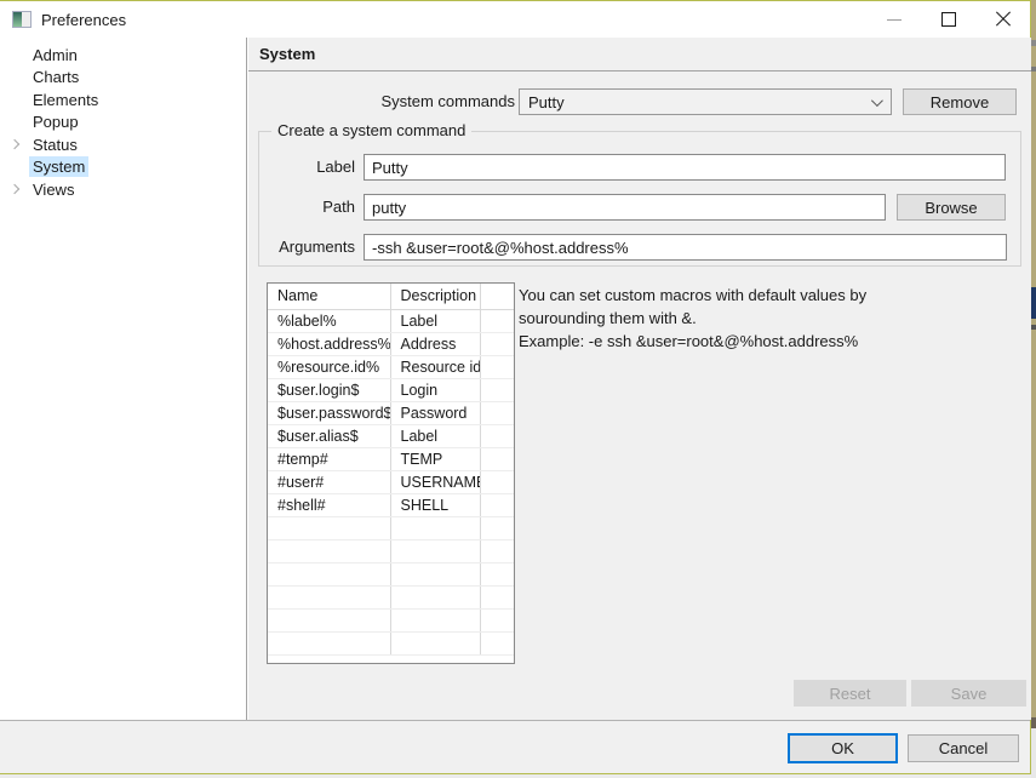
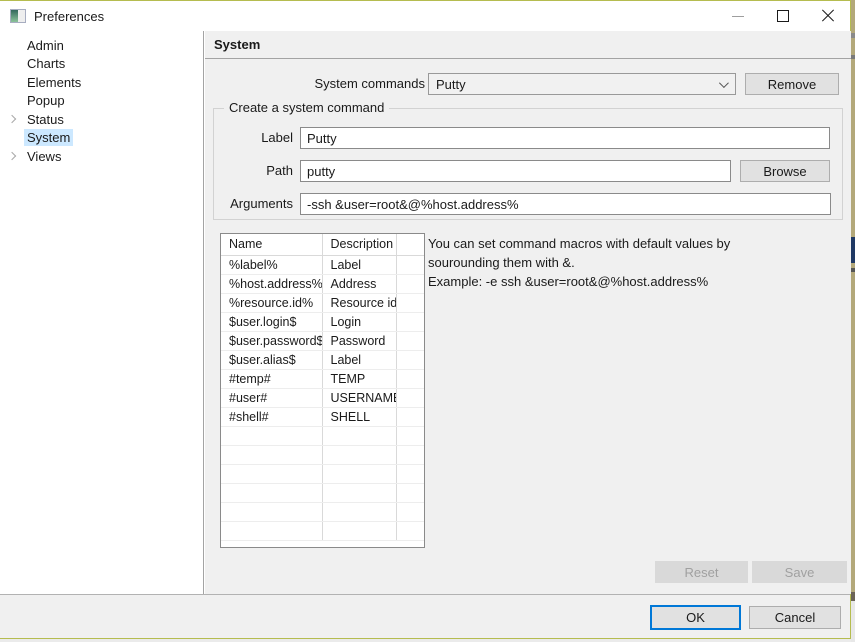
  Preferences
  Admin
  Charts
  Elements
  Popup
  Status
  System
  Views
  System
  System commands
  Putty
  Remove
  Create a system command
  Label
  Putty
  Path
  putty
  Browse
  Arguments
  -ssh &user=root&@%host.address%
  Name	Description
  %label%	Label
  %host.address%	Address
  %resource.id%	Resource id
  $user.login$	Login
  $user.password$	Password
  $user.alias$	Label
  #temp#	TEMP
  #user#	USERNAM
  #shell#	SHELL
- You can set custom macros with default values by
+ You can set command macros with default values by
  sourounding them with &.
  Example: -e ssh &user=root&@%host.address%
  Reset
  Save
  OK
  Cancel
